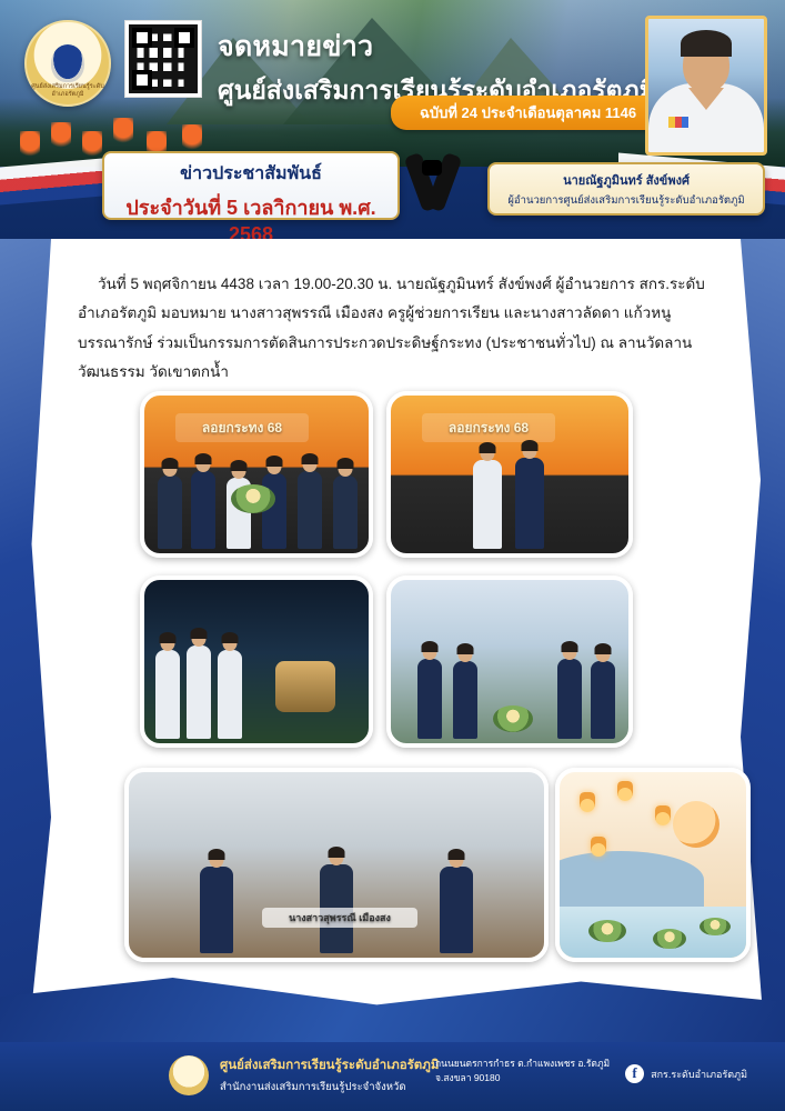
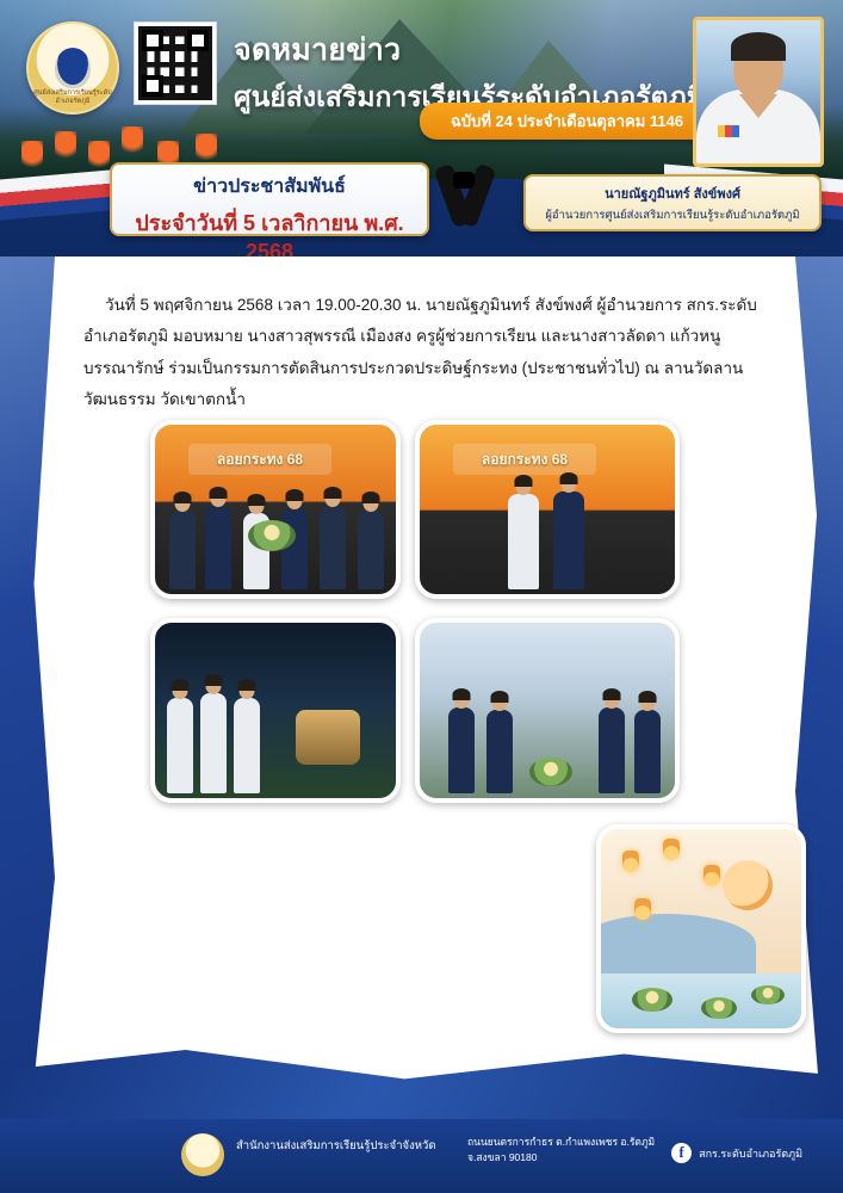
  จดหมายข่าว
  ศูนย์ส่งเสริมการเรียนรู้ระดับอำเภอรัตภู
  ฉบับที่ 24 ประจำเดือนตุลาคม 1146
  ข่าวประชาสัมพันธ์
  ประจำวันที่ 5 เวลาิกายน พ.ศ. 2568
  นายณัฐภูมินทร์ สังข์พงศ์
  ผู้อำนวยการศูนย์ส่งเสริมการเรียนรู้ระดับอำเภอรัตภูมิ
- วันที่ 5 พฤศจิกายน 4438 เวลา 19.00-20.30 น. นายณัฐภูมินทร์ สังข์พงศ์ ผู้อำนวยการ สกร.ระดับอำเภอรัตภูมิ มอบหมาย นางสาวสุพรรณี เมืองสง ครูผู้ช่วยการเรียน และนางสาวลัดดา แก้วหนู บรรณารักษ์ ร่วมเป็นกรรมการตัดสินการประกวดประดิษฐ์กระทง (ประชาชนทั่วไป) ณ ลานวัดลานวัฒนธรรม วัดเขาตกน้ำ
+ วันที่ 5 พฤศจิกายน 2568 เวลา 19.00-20.30 น. นายณัฐภูมินทร์ สังข์พงศ์ ผู้อำนวยการ สกร.ระดับอำเภอรัตภูมิ มอบหมาย นางสาวสุพรรณี เมืองสง ครูผู้ช่วยการเรียน และนางสาวลัดดา แก้วหนู บรรณารักษ์ ร่วมเป็นกรรมการตัดสินการประกวดประดิษฐ์กระทง (ประชาชนทั่วไป) ณ ลานวัดลานวัฒนธรรม วัดเขาตกน้ำ
  ลอยกระทง 68
  ลอยกระทง 68
- นางสาวสุพรรณี เมืองสง
- ศูนย์ส่งเสริมการเรียนรู้ระดับอำเภอรัตภูมิ
  สำนักงานส่งเสริมการเรียนรู้ประจำจังหวัด
  ถนนยนตรการกำธร ต.กำแพงเพชร อ.รัตภูมิ
  จ.สงขลา 90180
  f
  สกร.ระดับอำเภอรัตภูมิ
